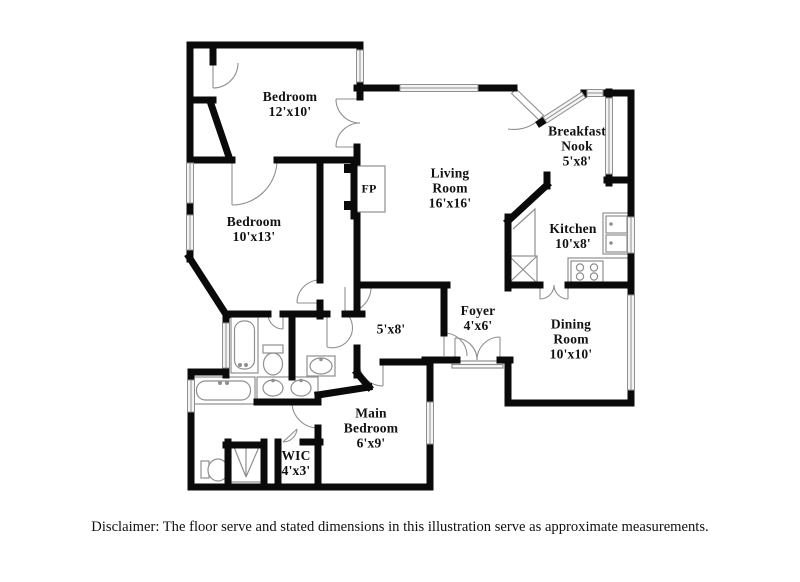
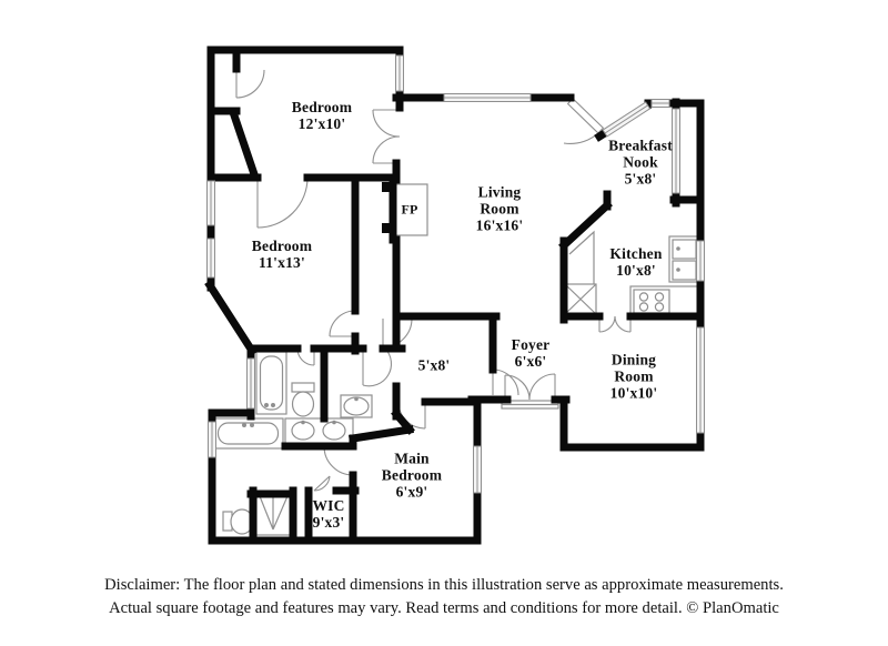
  Bedroom
  12'x10'
  Bedroom
- 10'x13'
+ 11'x13'
  Living
  Room
  16'x16'
  Breakfast
  Nook
  5'x8'
  Kitchen
  10'x8'
  Foyer
- 4'x6'
+ 6'x6'
  Dining
  Room
  10'x10'
  5'x8'
  Main
  Bedroom
  6'x9'
  WIC
- 4'x3'
+ 9'x3'
  FP
- Disclaimer: The floor serve and stated dimensions in this illustration serve as approximate measurements.
+ Disclaimer: The floor plan and stated dimensions in this illustration serve as approximate measurements.
+ Actual square footage and features may vary. Read terms and conditions for more detail. © PlanOmatic
